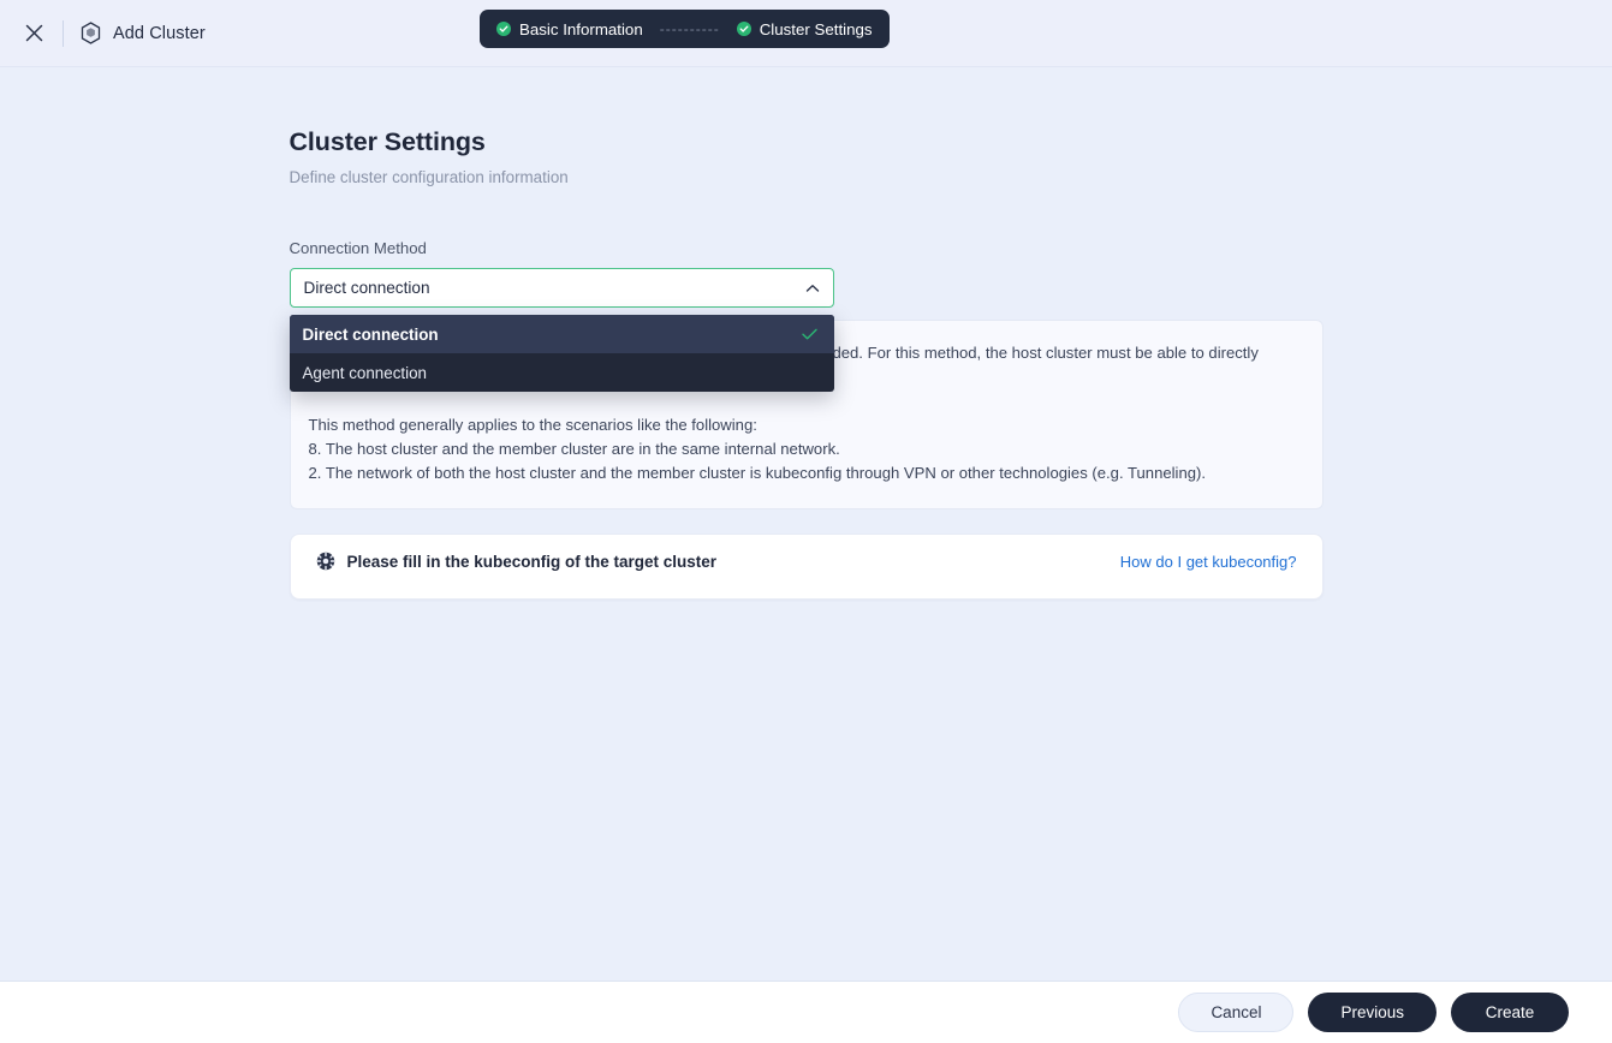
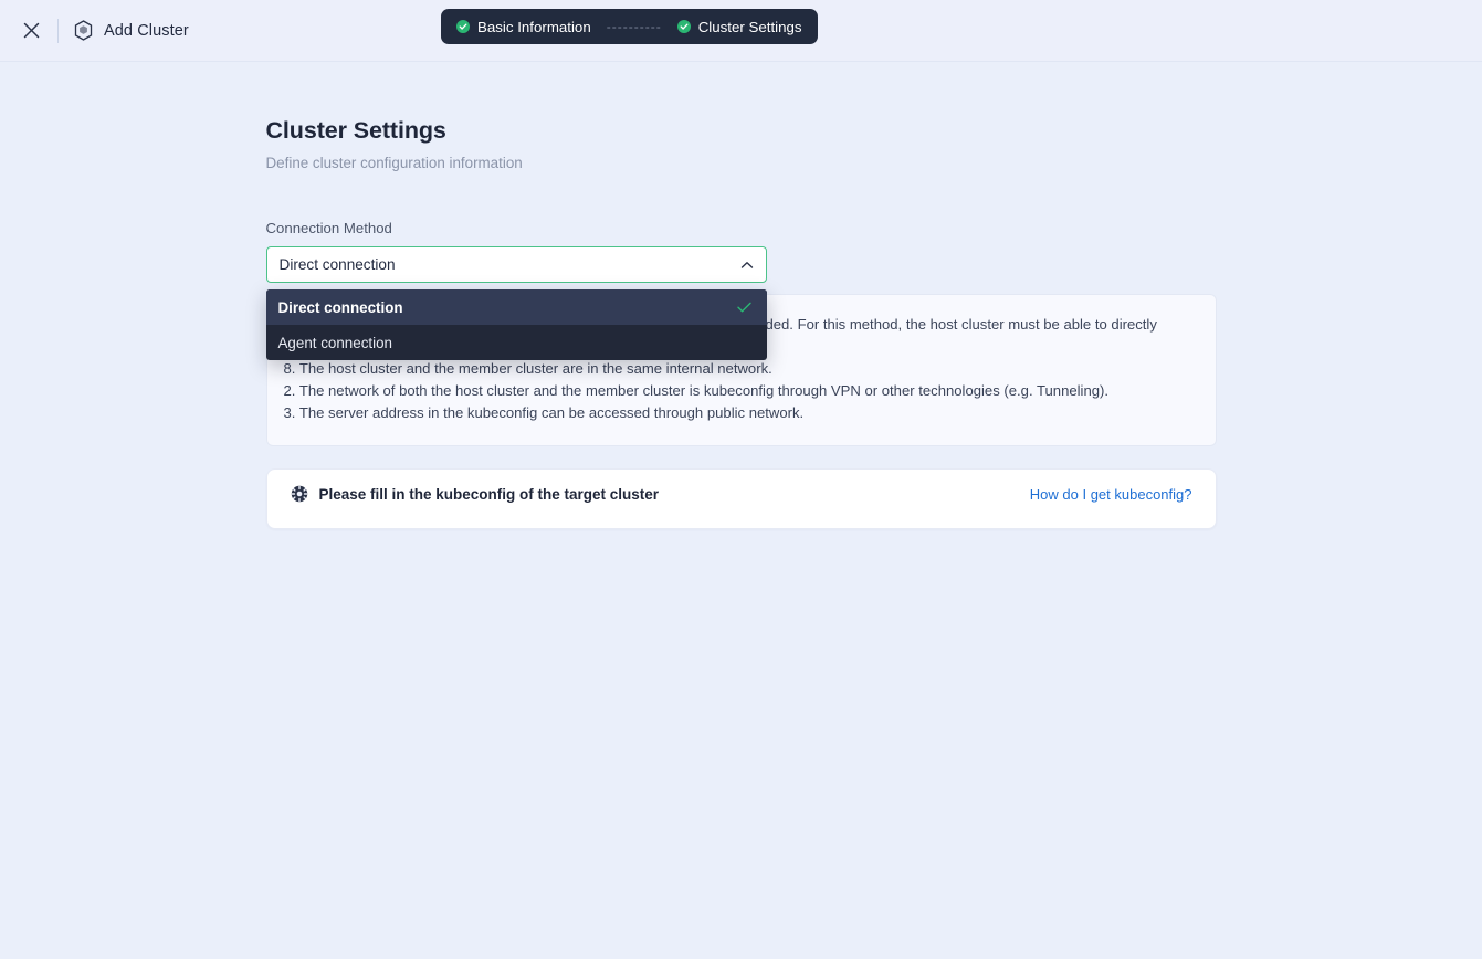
  Add Cluster
  Basic Information
  ----------
  Cluster Settings
  Cluster Settings
  Define cluster configuration information
  Connection Method
  Direct connection
  Direct connection
  Agent connection
- This method generally applies to the scenarios like the following:
  8. The host cluster and the member cluster are in the same internal network.
  2. The network of both the host cluster and the member cluster is kubeconfig through VPN or other technologies (e.g. Tunneling).
+ 3. The server address in the kubeconfig can be accessed through public network.
  Please fill in the kubeconfig of the target cluster
  How do I get kubeconfig?
- Cancel
- Previous
- Create
